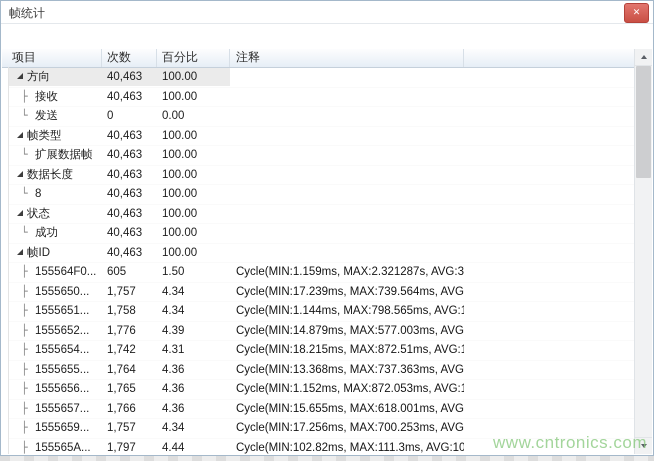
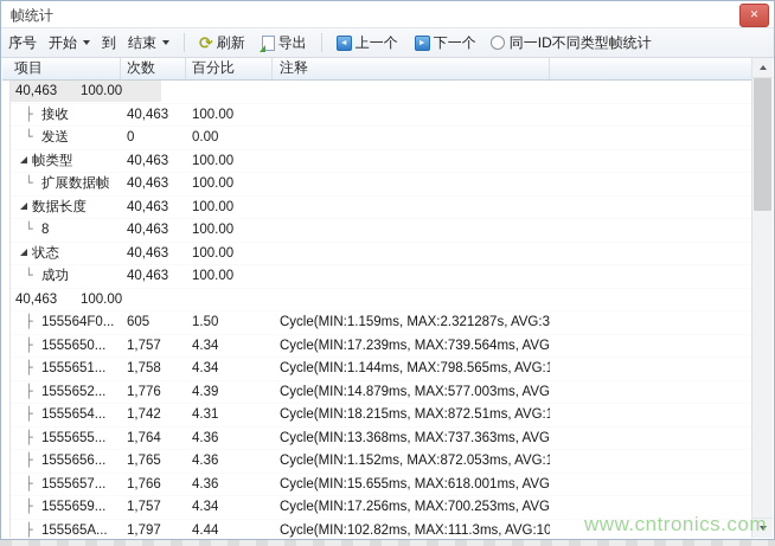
  帧统计
  ✕
+ 序号
+ 开始
+ 到
+ 结束
+ ⟳
+ 刷新
+ 导出
+ 上一个
+ 下一个
+ 同一ID不同类型帧统计
  项目
  次数
  百分比
  注释
- 方向
  40,463
  100.00
  ├
  接收
  40,463
  100.00
  └
  发送
  0
  0.00
  帧类型
  40,463
  100.00
  └
  扩展数据帧
  40,463
  100.00
  数据长度
  40,463
  100.00
  └
  8
  40,463
  100.00
  状态
  40,463
  100.00
  └
  成功
  40,463
  100.00
- 帧ID
  40,463
  100.00
  ├
  155564F0...
  605
  1.50
  Cycle(MIN:1.159ms, MAX:2.321287s, AVG:3
  ├
  1555650...
  1,757
  4.34
  Cycle(MIN:17.239ms, MAX:739.564ms, AVG
  ├
  1555651...
  1,758
  4.34
  Cycle(MIN:1.144ms, MAX:798.565ms, AVG:1
  ├
  1555652...
  1,776
  4.39
  Cycle(MIN:14.879ms, MAX:577.003ms, AVG
  ├
  1555654...
  1,742
  4.31
  Cycle(MIN:18.215ms, MAX:872.51ms, AVG:1
  ├
  1555655...
  1,764
  4.36
  Cycle(MIN:13.368ms, MAX:737.363ms, AVG
  ├
  1555656...
  1,765
  4.36
  Cycle(MIN:1.152ms, MAX:872.053ms, AVG:1
  ├
  1555657...
  1,766
  4.36
  Cycle(MIN:15.655ms, MAX:618.001ms, AVG
  ├
  1555659...
  1,757
  4.34
  Cycle(MIN:17.256ms, MAX:700.253ms, AVG
  ├
  155565A...
  1,797
  4.44
  Cycle(MIN:102.82ms, MAX:111.3ms, AVG:10
  www.cntronics.com
